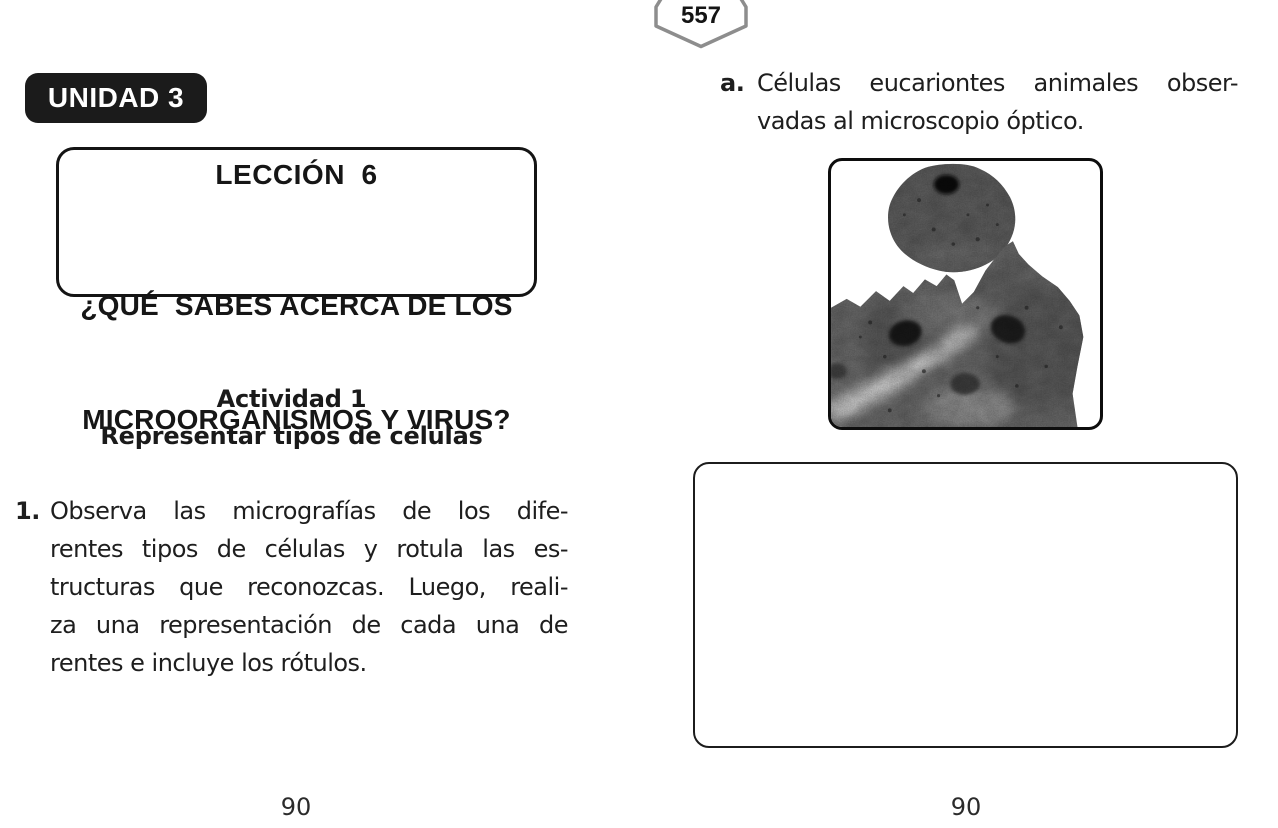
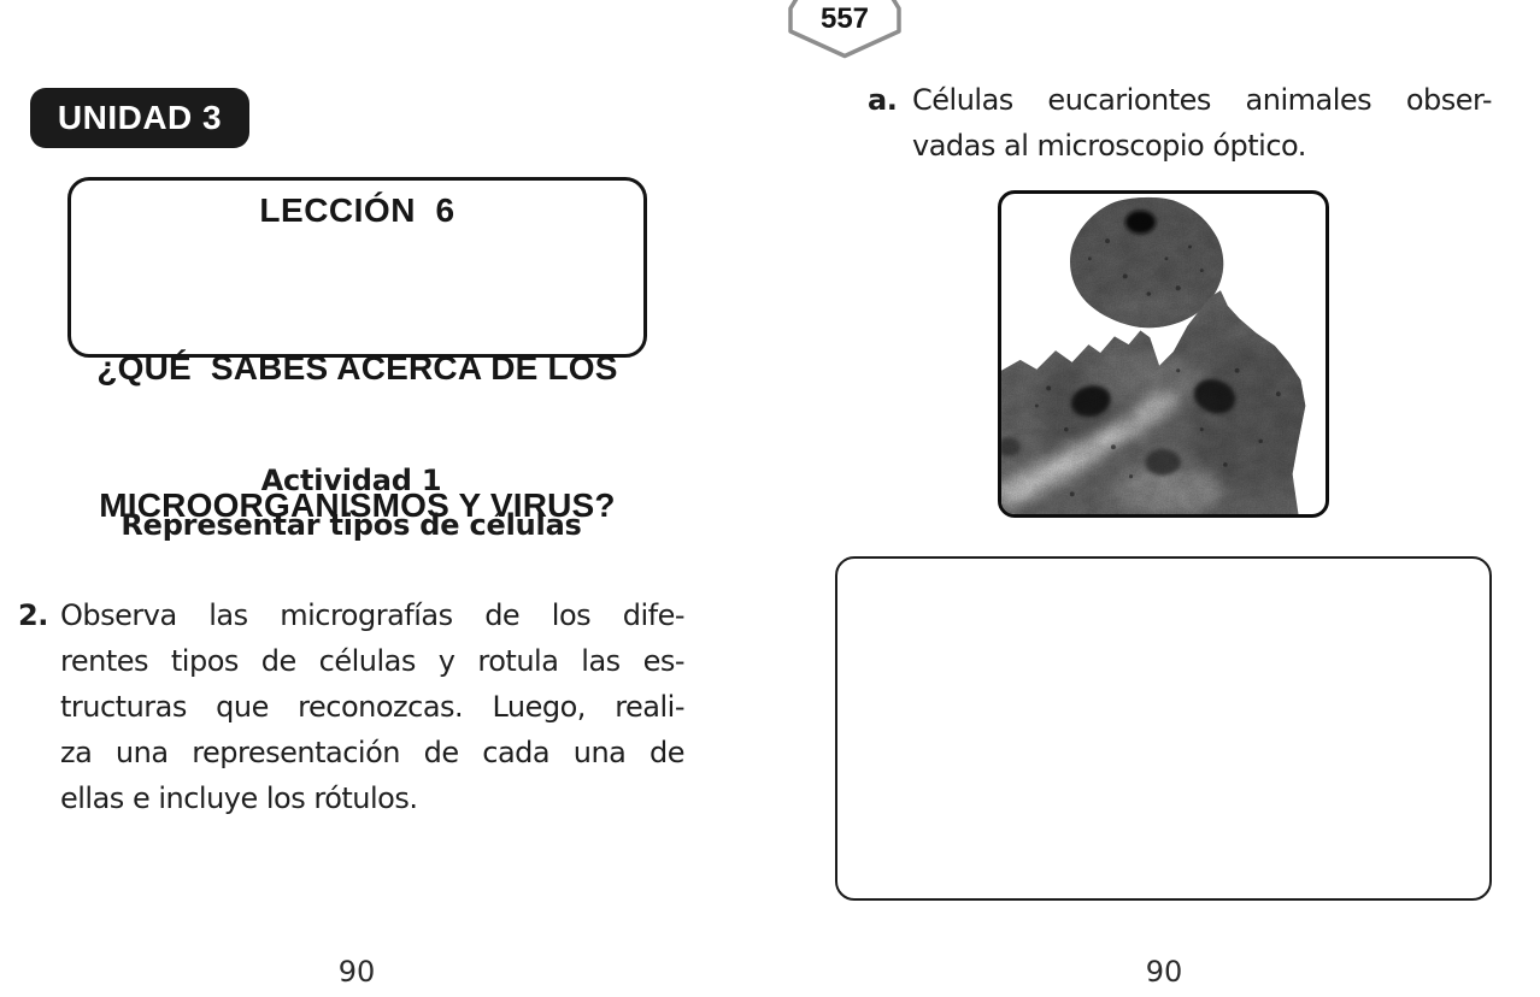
  557
  UNIDAD 3
  LECCIÓN 6
  ¿QUÉ SABES ACERCA DE LOS
  MICROORGANISMOS Y VIRUS?
  Actividad 1
  Representar tipos de células
- 1.
+ 2.
  Observa las micrografías de los dife-
  rentes tipos de células y rotula las es-
  tructuras que reconozcas. Luego, reali-
  za una representación de cada una de
- rentes e incluye los rótulos.
+ ellas e incluye los rótulos.
  a.
  Células eucariontes animales obser-
  vadas al microscopio óptico.
  90
  90
